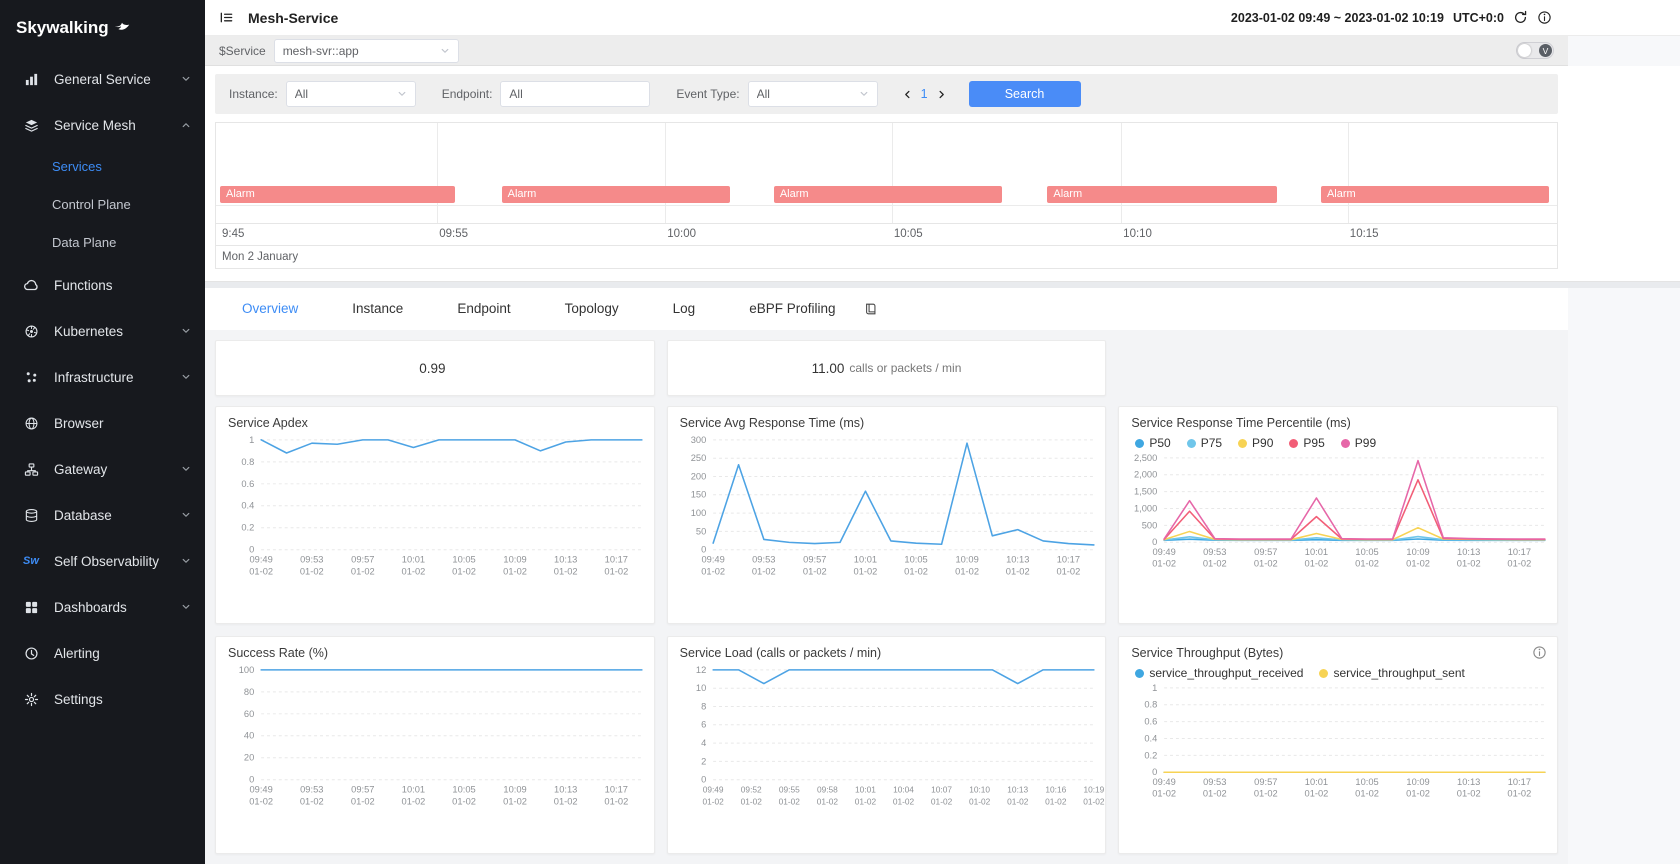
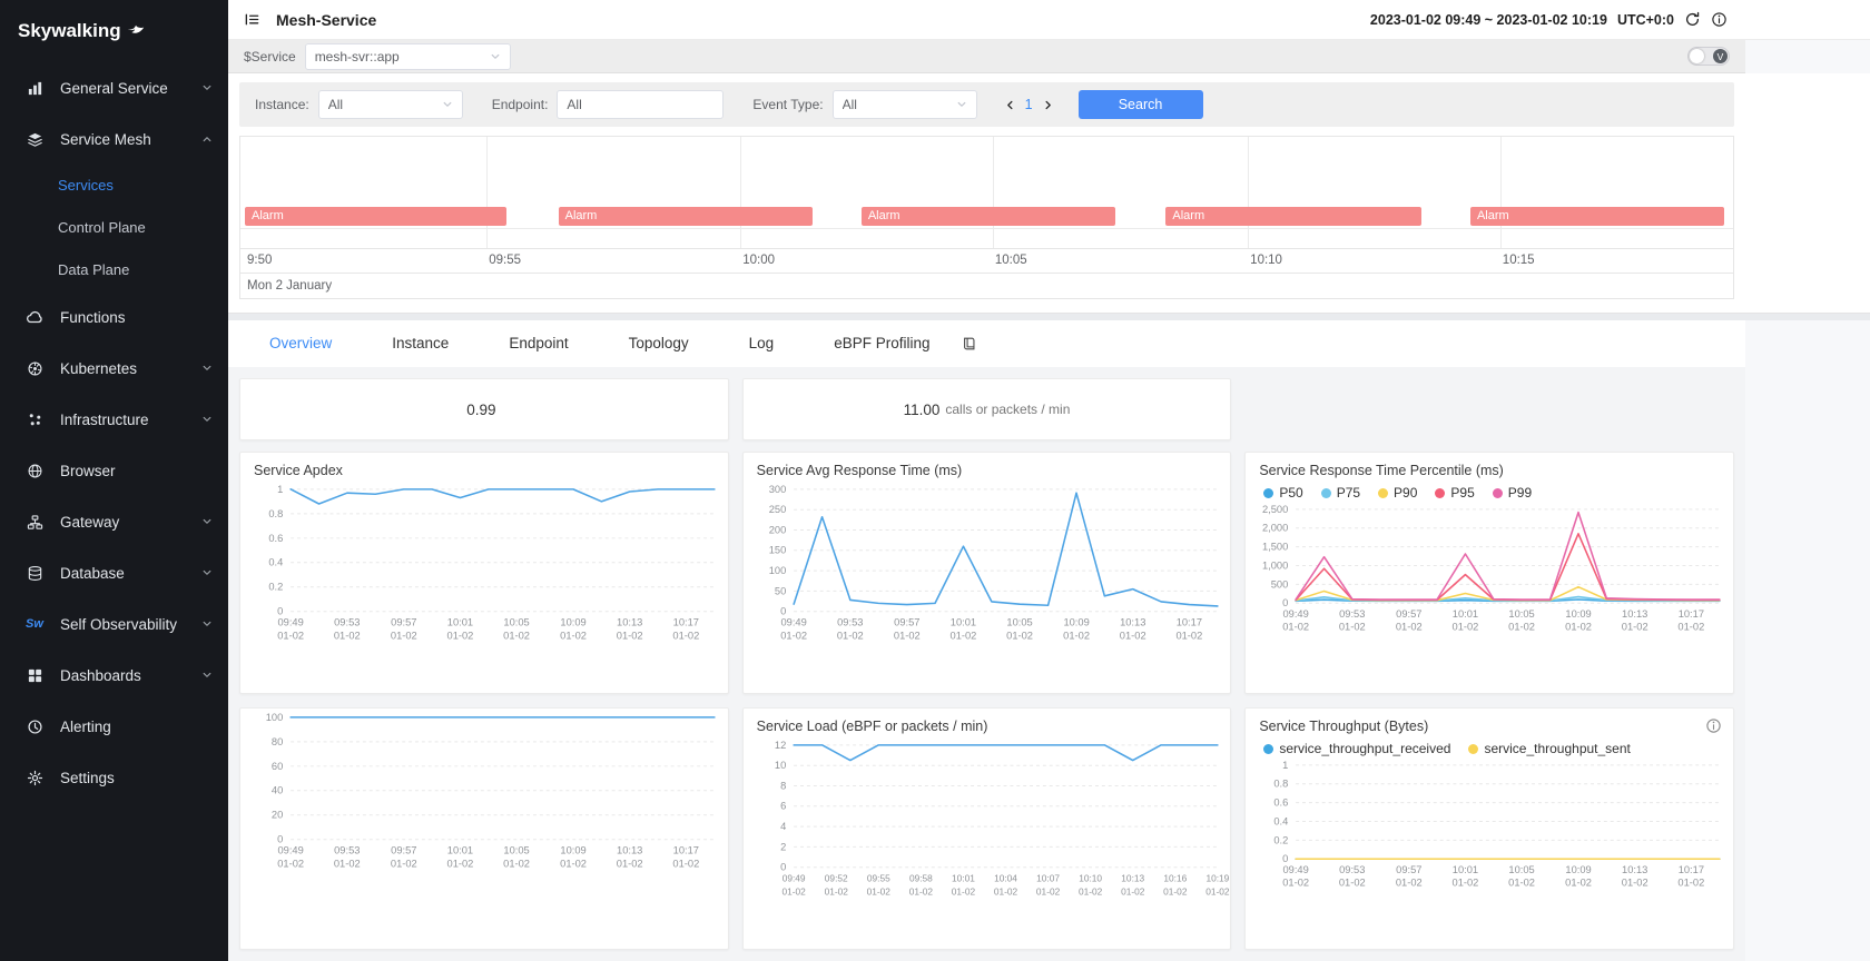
  Skywalking
  General Service
  Service Mesh
  Services
  Control Plane
  Data Plane
  Functions
  Kubernetes
  Infrastructure
  Browser
  Gateway
  Database
  Sw
  Self Observability
  Dashboards
  Alerting
  Settings
  Mesh-Service
  2023-01-02 09:49 ~ 2023-01-02 10:19
  UTC+0:0
  $Service
  mesh-svr::app
  V
  Instance:
  All
  Endpoint:
  All
  Event Type:
  All
  1
  Search
  Alarm
  Alarm
  Alarm
  Alarm
  Alarm
- 9:45
+ 9:50
  09:55
  10:00
  10:05
  10:10
  10:15
  Mon 2 January
  Overview
  Instance
  Endpoint
  Topology
  Log
  eBPF Profiling
  0.99
  11.00
  calls or packets / min
  Service Apdex
  0
  0.2
  0.4
  0.6
  0.8
  1
  09:49
  01-02
  09:53
  01-02
  09:57
  01-02
  10:01
  01-02
  10:05
  01-02
  10:09
  01-02
  10:13
  01-02
  10:17
  01-02
  Service Avg Response Time (ms)
  0
  50
  100
  150
  200
  250
  300
  09:49
  01-02
  09:53
  01-02
  09:57
  01-02
  10:01
  01-02
  10:05
  01-02
  10:09
  01-02
  10:13
  01-02
  10:17
  01-02
  Service Response Time Percentile (ms)
  P50
  P75
  P90
  P95
  P99
  0
  500
  1,000
  1,500
  2,000
  2,500
  09:49
  01-02
  09:53
  01-02
  09:57
  01-02
  10:01
  01-02
  10:05
  01-02
  10:09
  01-02
  10:13
  01-02
  10:17
  01-02
- Success Rate (%)
  0
  20
  40
  60
  80
  100
  09:49
  01-02
  09:53
  01-02
  09:57
  01-02
  10:01
  01-02
  10:05
  01-02
  10:09
  01-02
  10:13
  01-02
  10:17
  01-02
- Service Load (calls or packets / min)
+ Service Load (eBPF or packets / min)
  0
  2
  4
  6
  8
  10
  12
  09:49
  01-02
  09:52
  01-02
  09:55
  01-02
  09:58
  01-02
  10:01
  01-02
  10:04
  01-02
  10:07
  01-02
  10:10
  01-02
  10:13
  01-02
  10:16
  01-02
  10:19
  01-02
  Service Throughput (Bytes)
  service_throughput_received
  service_throughput_sent
  0
  0.2
  0.4
  0.6
  0.8
  1
  09:49
  01-02
  09:53
  01-02
  09:57
  01-02
  10:01
  01-02
  10:05
  01-02
  10:09
  01-02
  10:13
  01-02
  10:17
  01-02
